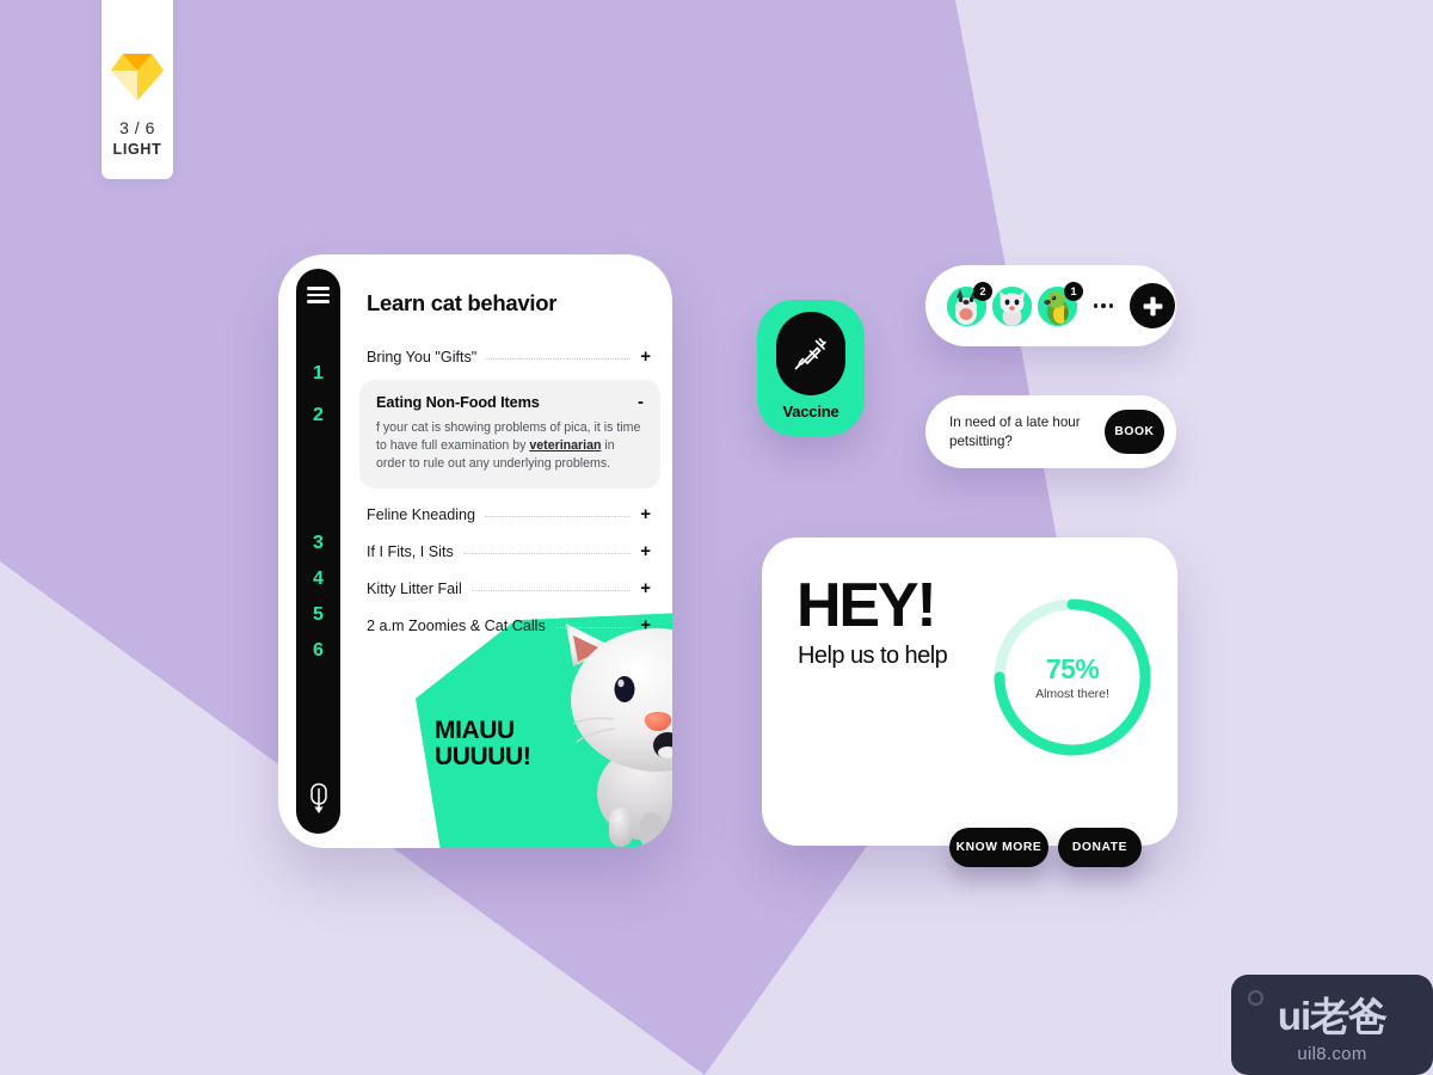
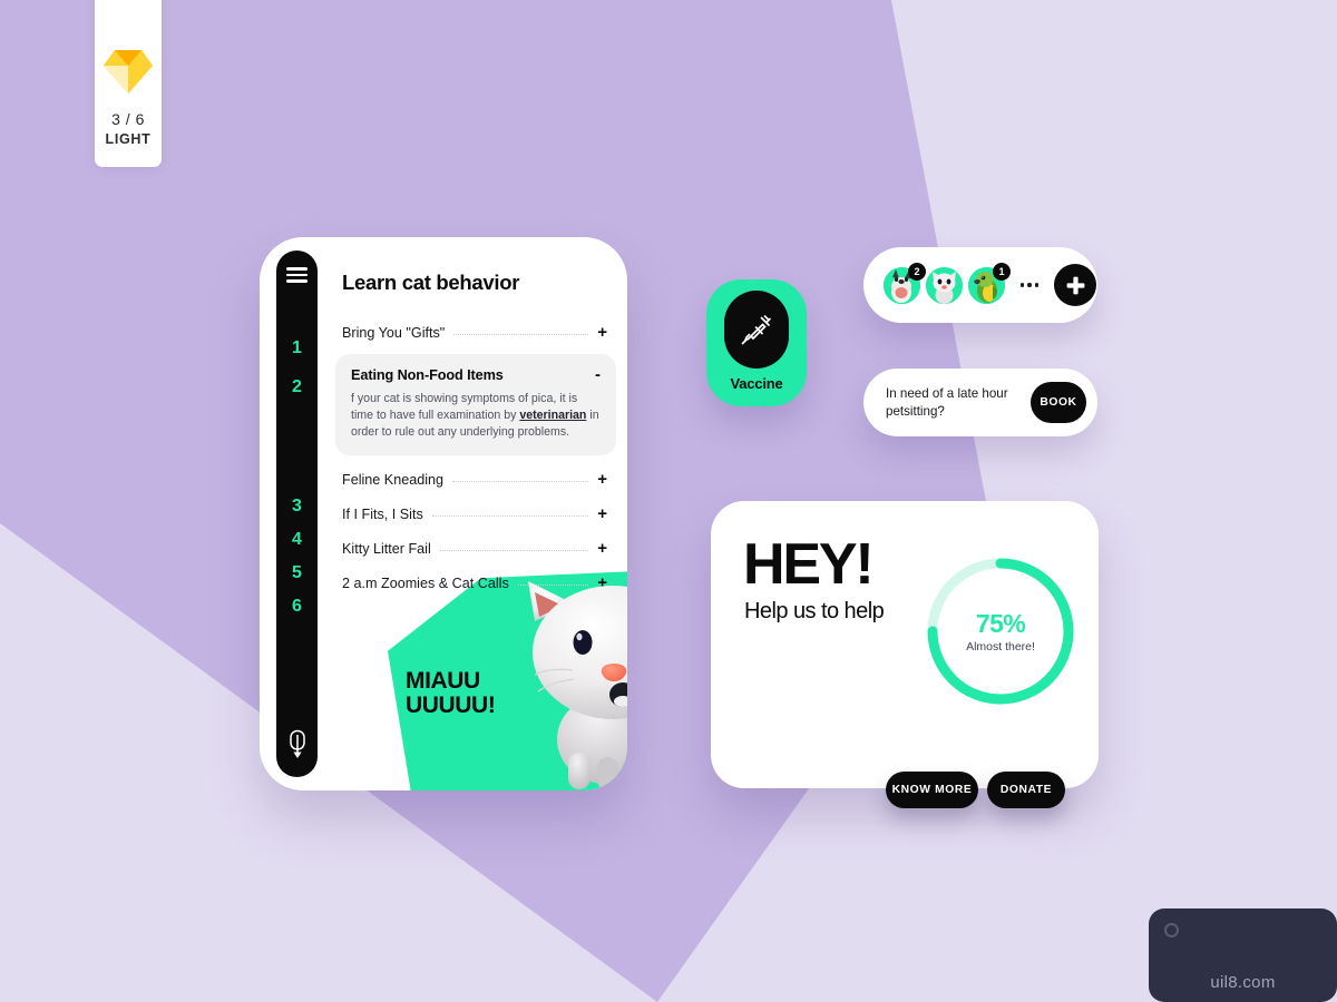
  3 / 6
  LIGHT
  1
  2
  3
  4
  5
  6
  Learn cat behavior
  Bring You "Gifts"
  +
  Eating Non-Food Items
  -
- f your cat is showing problems of pica, it is time to have full examination by veterinarian in order to rule out any underlying problems.
+ f your cat is showing symptoms of pica, it is time to have full examination by veterinarian in order to rule out any underlying problems.
  Feline Kneading
  +
  If I Fits, I Sits
  +
  Kitty Litter Fail
  +
  2 a.m Zoomies & Cat Calls
  +
  MIAUU
  UUUUU!
  Vaccine
  2
  1
  In need of a late hour petsitting?
  BOOK
  HEY!
  Help us to help
  75%
  Almost there!
  KNOW MORE
  DONATE
- ui老爸
  uil8.com
